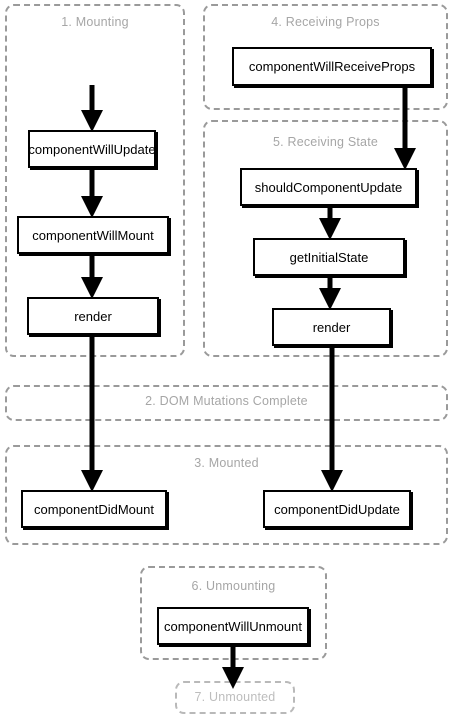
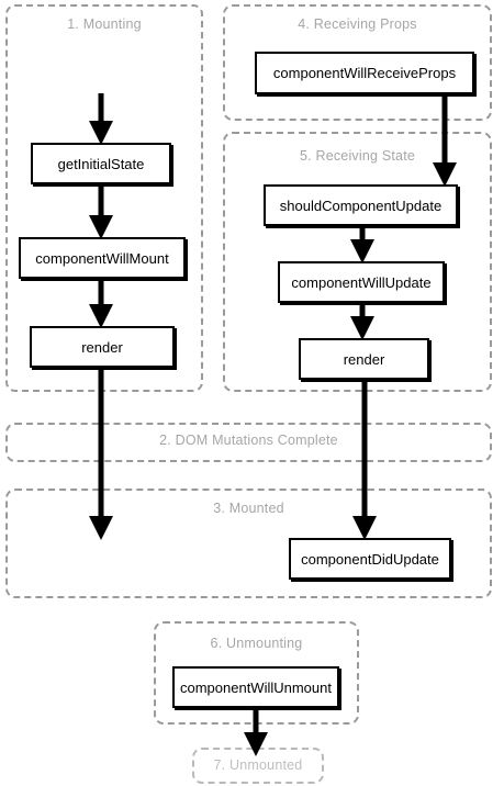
  1. Mounting
  2. DOM Mutations Complete
  3. Mounted
  4. Receiving Props
  5. Receiving State
  6. Unmounting
  7. Unmounted
- componentWillUpdate
+ getInitialState
  componentWillMount
  render
  componentWillReceiveProps
  shouldComponentUpdate
- getInitialState
+ componentWillUpdate
  render
- componentDidMount
  componentDidUpdate
  componentWillUnmount
